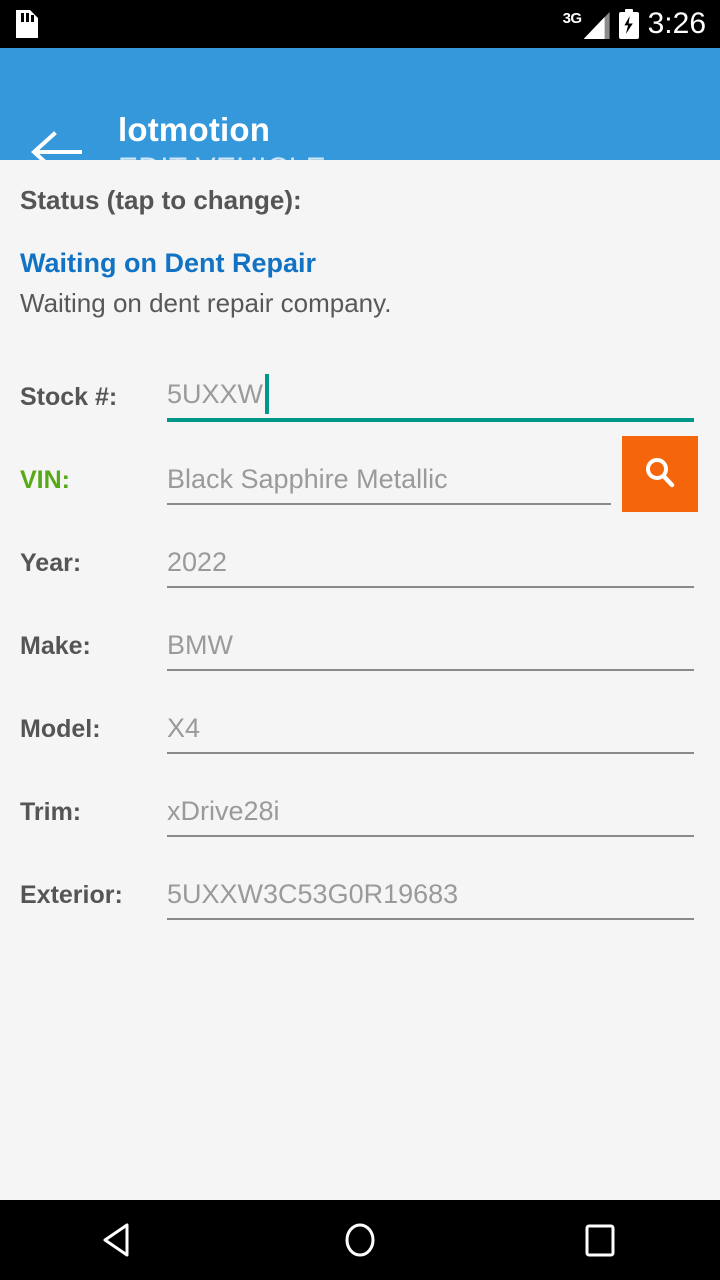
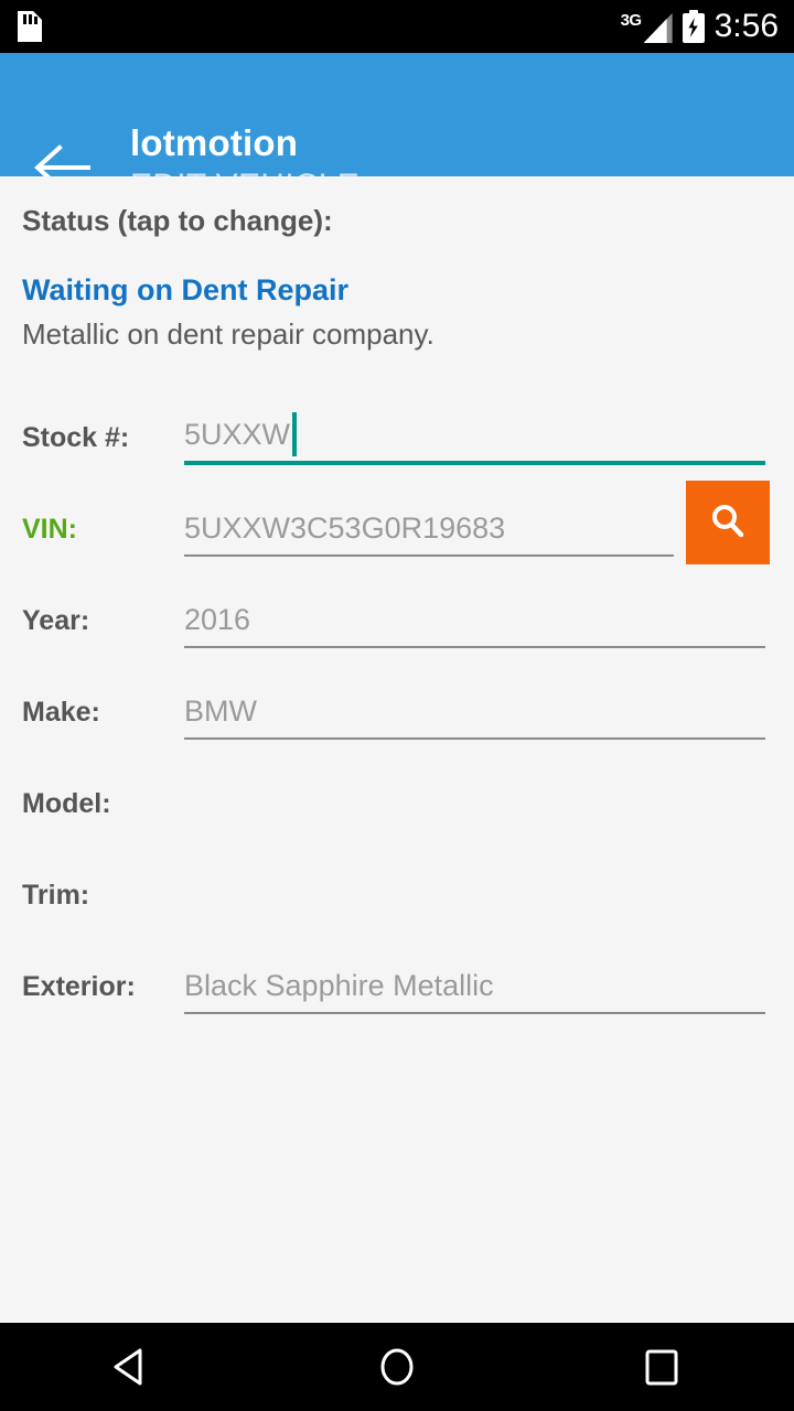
  3G
- 3:26
+ 3:56
  lotmotion
  Status (tap to change):
  Waiting on Dent Repair
- Waiting on dent repair company.
+ Metallic on dent repair company.
  Stock #:
  5UXXW
  VIN:
- Black Sapphire Metallic
+ 5UXXW3C53G0R19683
  Year:
- 2022
+ 2016
  Make:
  BMW
  Model:
- X4
  Trim:
- xDrive28i
  Exterior:
- 5UXXW3C53G0R19683
+ Black Sapphire Metallic
